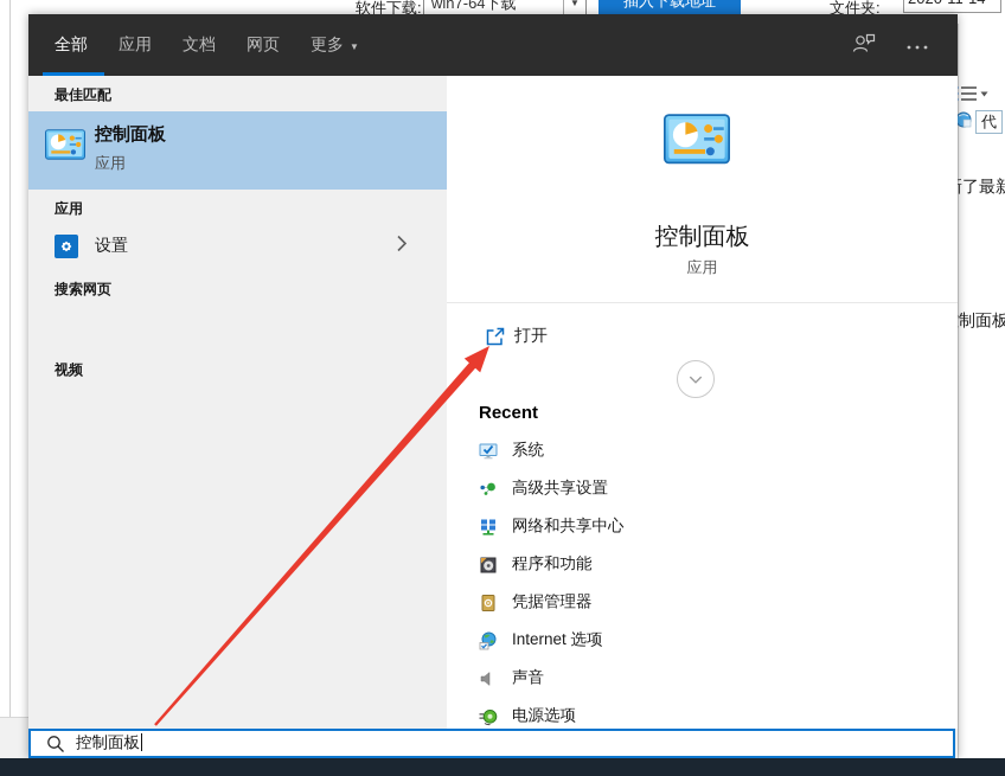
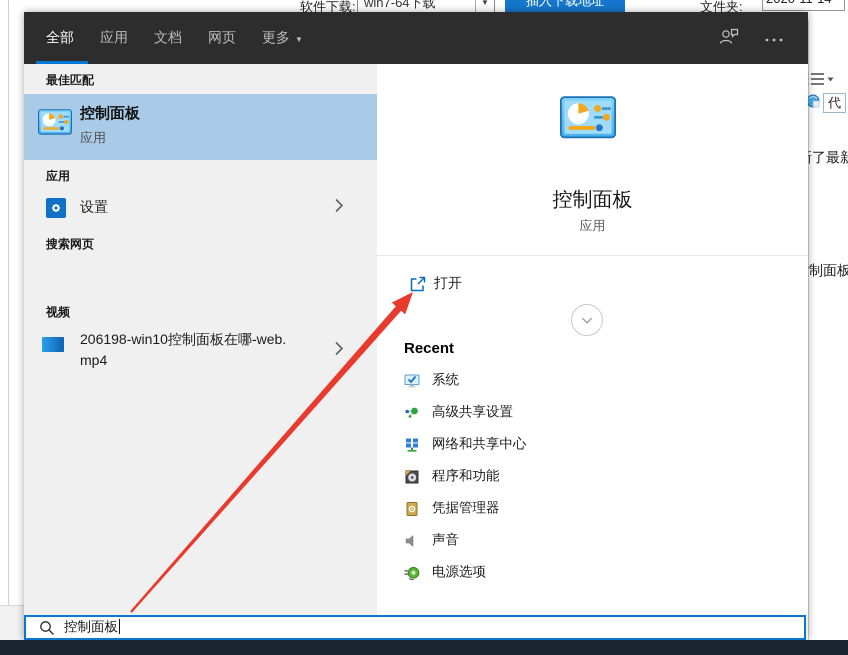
  软件下载:
  win7-64下载
  ▼
  插入下载地址
  文件夹:
  代
  了最新
  制面板
  全部
  应用
  文档
  网页
  更多 ▼
  最佳匹配
  控制面板
  应用
  应用
  设置
  搜索网页
  视频
+ 206198-win10控制面板在哪-web.mp4
  控制面板
  应用
  打开
  Recent
  系统
  高级共享设置
  网络和共享中心
  程序和功能
  凭据管理器
- Internet 选项
  声音
  电源选项
  控制面板
